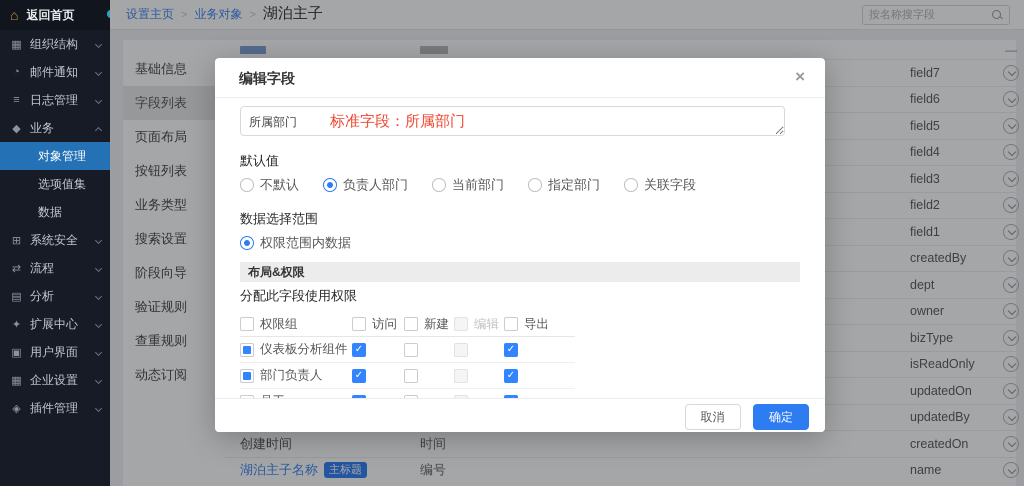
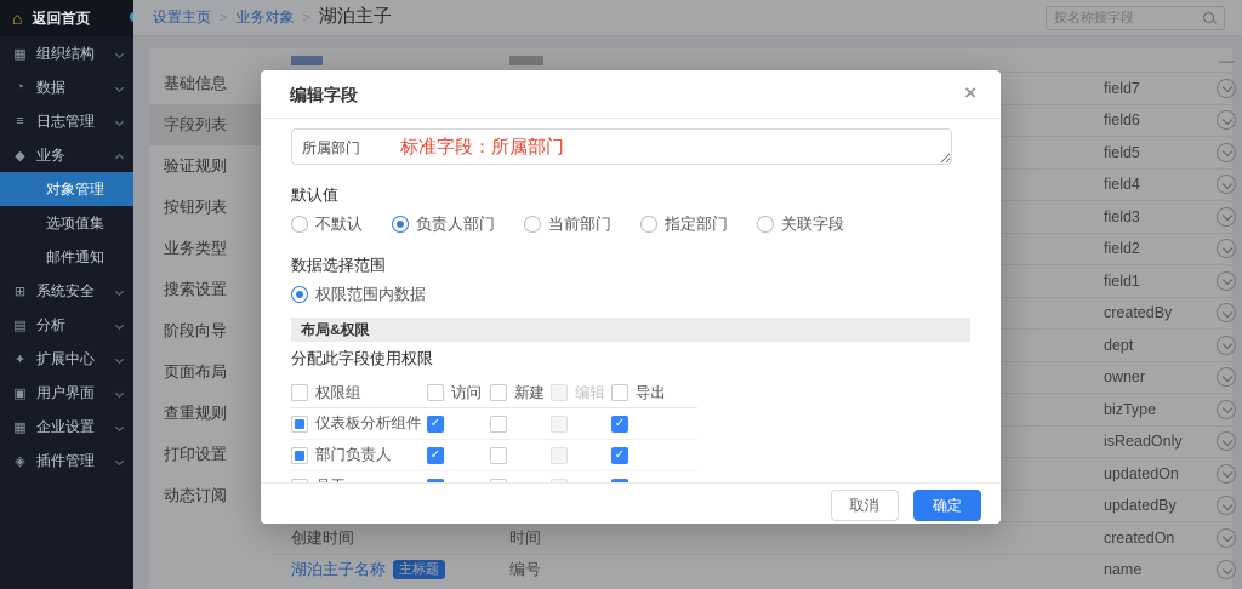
  ⌂
  返回首页
  ▦
  组织结构
  ◔
- 邮件通知
+ 数据
  ≡
  日志管理
  ◆
  业务
  对象管理
  选项值集
- 数据
+ 邮件通知
  ⊞
  系统安全
- ⇄
- 流程
  ▤
  分析
  ✦
  扩展中心
  ▣
  用户界面
  ▦
  企业设置
  ◈
  插件管理
  设置主页
  >
  业务对象
  >
  湖泊主子
  按名称搜字段
  基础信息
  字段列表
- 页面布局
+ 验证规则
  按钮列表
  业务类型
  搜索设置
  阶段向导
- 验证规则
+ 页面布局
  查重规则
+ 打印设置
  动态订阅
  —
  field7
  field6
  field5
  field4
  field3
  field2
  field1
  createdBy
  dept
  owner
  bizType
  isReadOnly
  updatedOn
  updatedBy
  创建时间
  时间
  createdOn
  湖泊主子名称 主标题
  编号
  name
  编辑字段
  ×
  所属部门
  标准字段：所属部门
  默认值
  不默认
  负责人部门
  当前部门
  指定部门
  关联字段
  数据选择范围
  权限范围内数据
  布局&权限
  分配此字段使用权限
  权限组
  访问
  新建
  编辑
  导出
  仪表板分析组件
  部门负责人
  取消 确定
